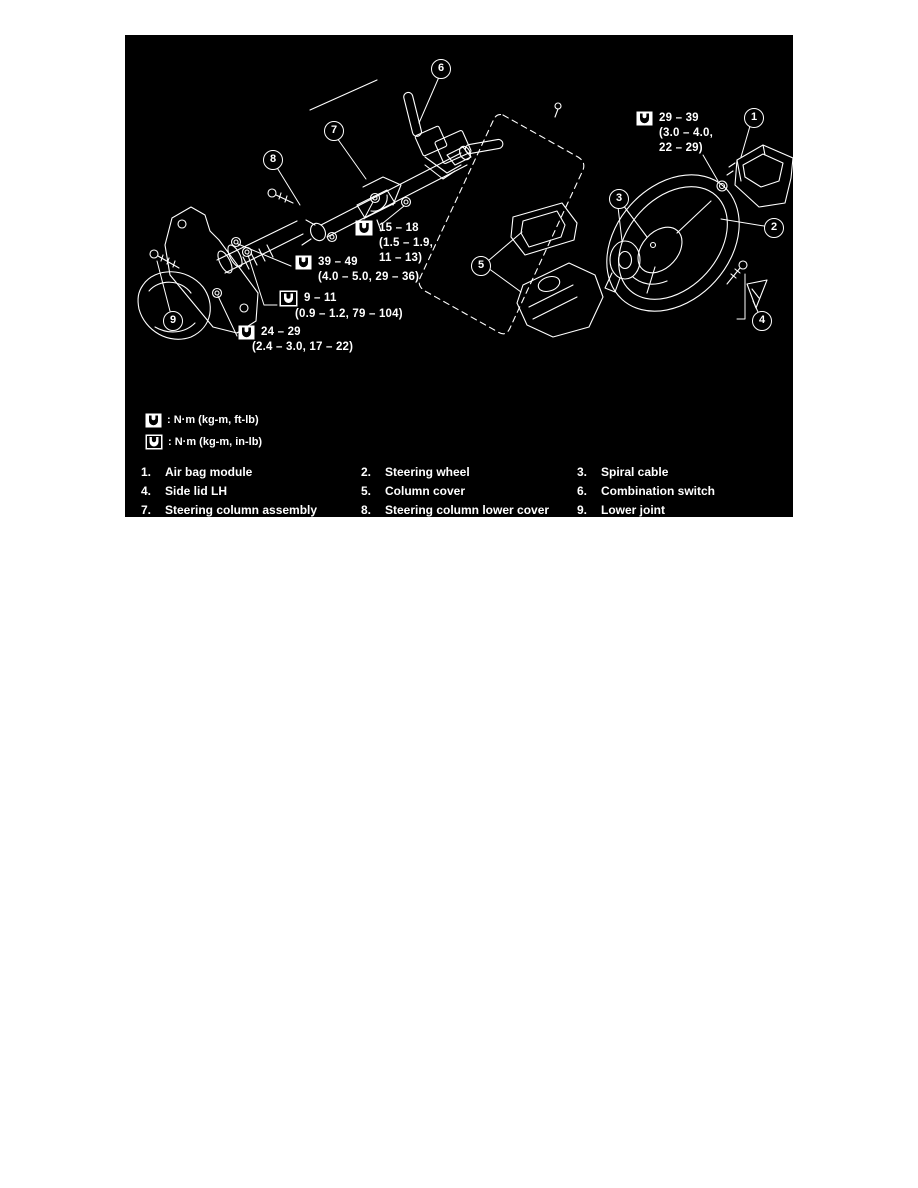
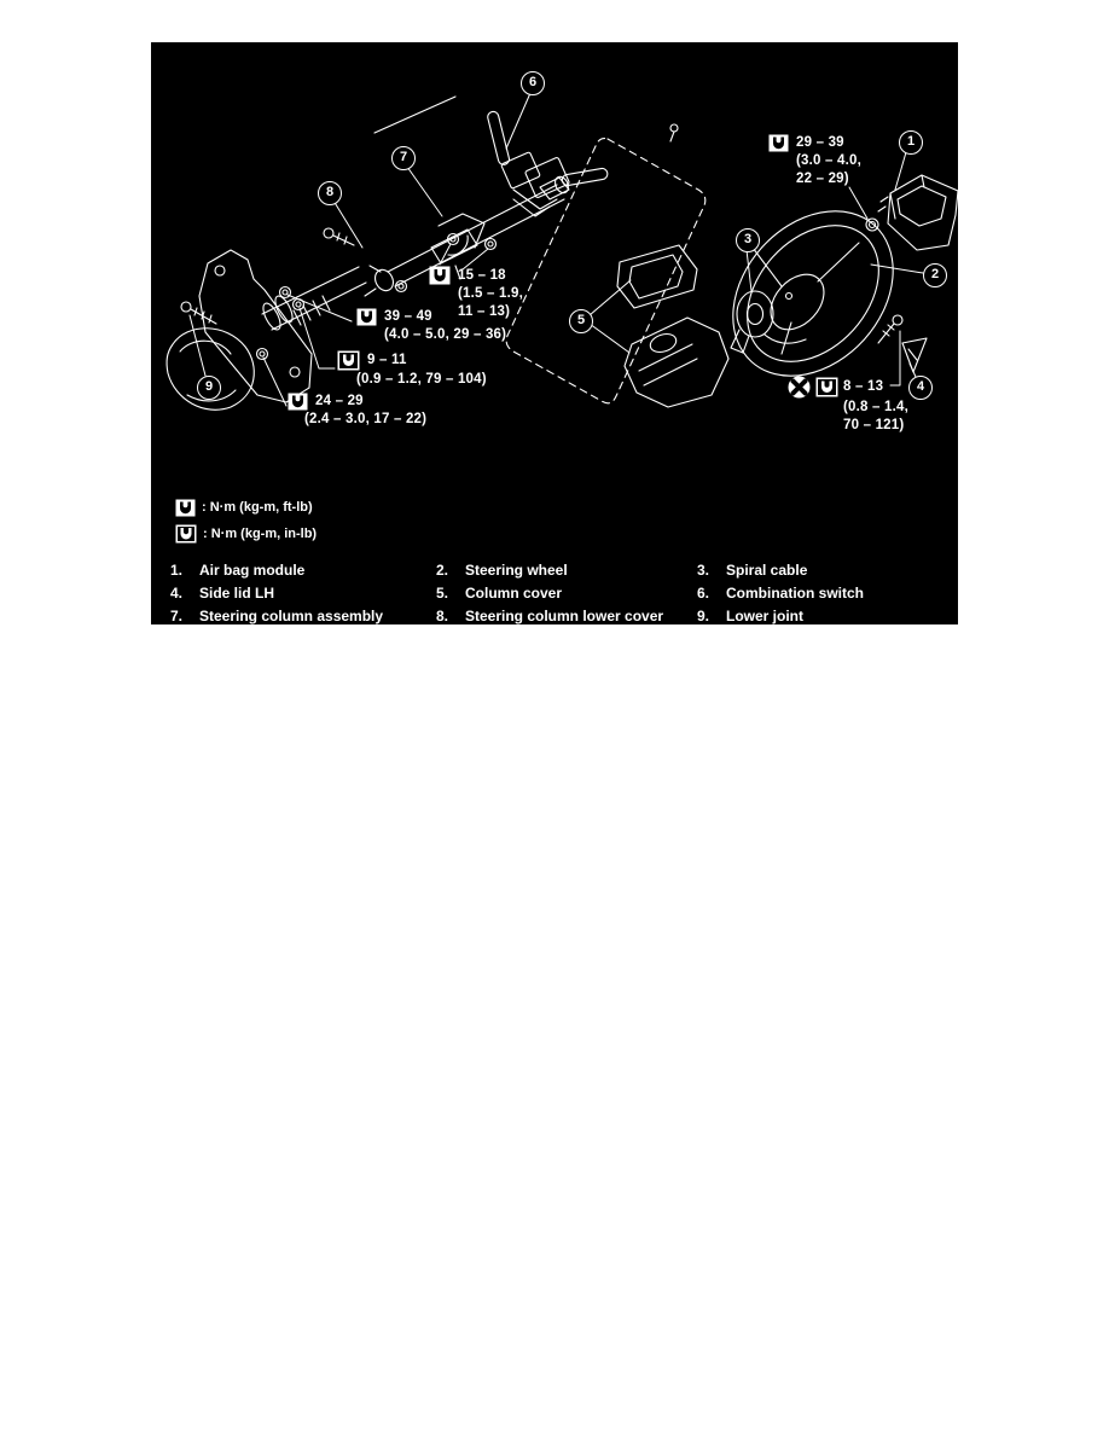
  1
  2
  3
  4
  5
  6
  7
  8
  9
  29 – 39
  (3.0 – 4.0,
  22 – 29)
  15 – 18
  (1.5 – 1.9,
  11 – 13)
  39 – 49
  (4.0 – 5.0, 29 – 36)
  9 – 11
  (0.9 – 1.2, 79 – 104)
  24 – 29
  (2.4 – 3.0, 17 – 22)
+ 8 – 13
+ (0.8 – 1.4,
+ 70 – 121)
  : N·m (kg-m, ft-lb)
  : N·m (kg-m, in-lb)
  1.
  Air bag module
  2.
  Steering wheel
  3.
  Spiral cable
  4.
  Side lid LH
  5.
  Column cover
  6.
  Combination switch
  7.
  Steering column assembly
  8.
  Steering column lower cover
  9.
  Lower joint
